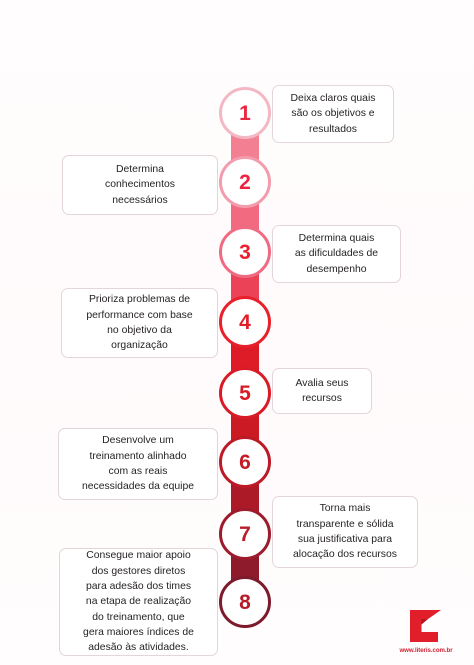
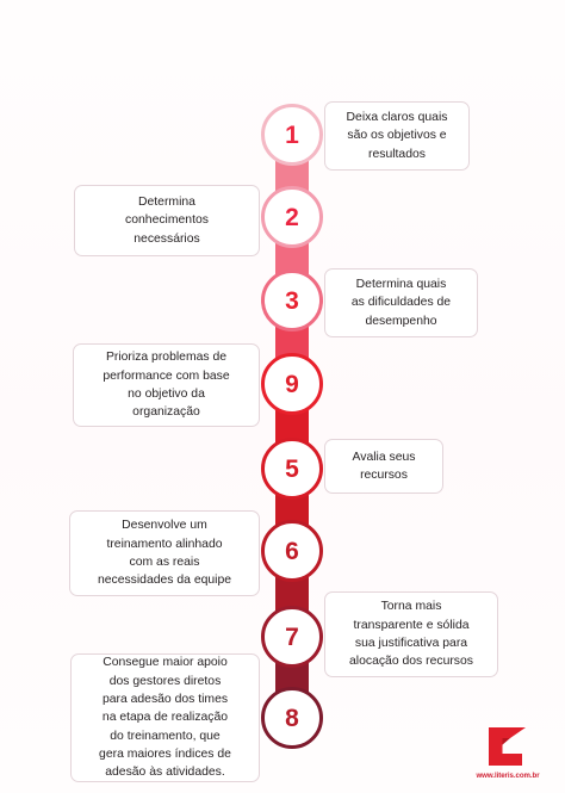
  1
  2
  3
- 4
+ 9
  5
  6
  7
  8
  Deixa claros quais
  são os objetivos e
  resultados
  Determina
  conhecimentos
  necessários
  Determina quais
  as dificuldades de
  desempenho
  Prioriza problemas de
  performance com base
  no objetivo da
  organização
  Avalia seus
  recursos
  Desenvolve um
  treinamento alinhado
  com as reais
  necessidades da equipe
  Torna mais
  transparente e sólida
  sua justificativa para
  alocação dos recursos
  Consegue maior apoio
  dos gestores diretos
  para adesão dos times
  na etapa de realização
  do treinamento, que
  gera maiores índices de
  adesão às atividades.
